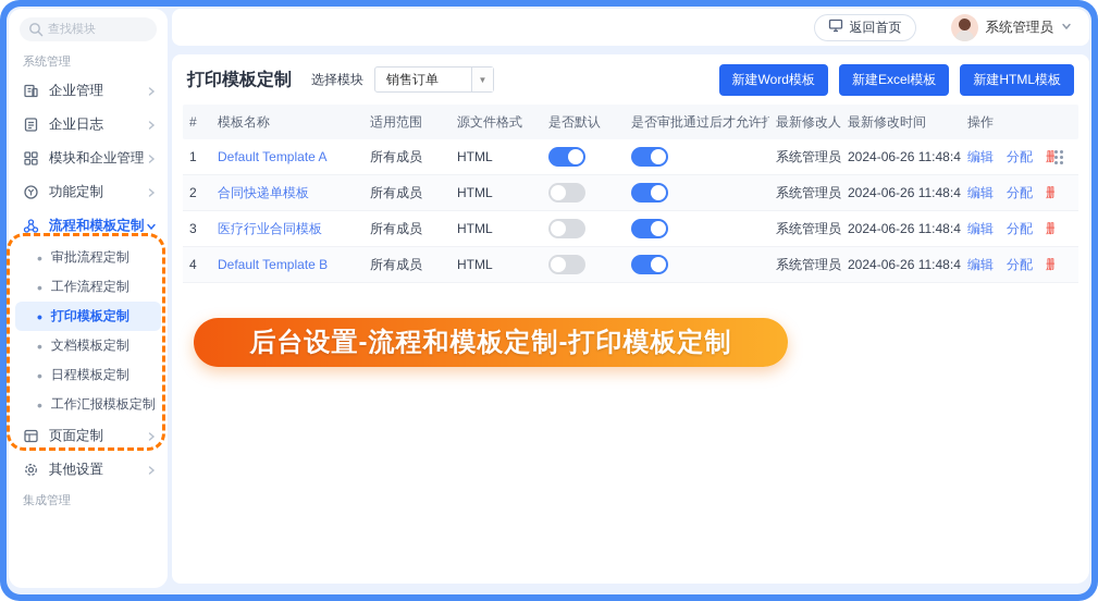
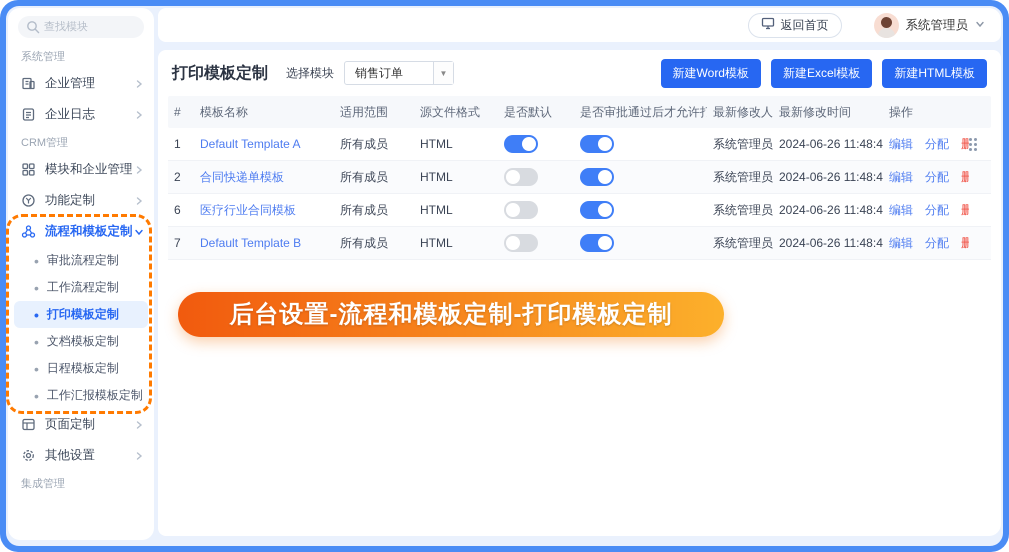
  查找模块
  系统管理
  企业管理
  企业日志
+ CRM管理
  模块和企业管理
  功能定制
  流程和模板定制
  •
  审批流程定制
  •
  工作流程定制
  •
  打印模板定制
  •
  文档模板定制
  •
  日程模板定制
  •
  工作汇报模板定制
  页面定制
  其他设置
  集成管理
  返回首页
  系统管理员
  打印模板定制
  选择模块
  销售订单
  ▼
  新建Word模板 新建Excel模板 新建HTML模板
  #
  模板名称
  适用范围
  源文件格式
  是否默认
  是否审批通过后才允许打
  最新修改人
  最新修改时间
  操作
  1
  Default Template A
  所有成员
  HTML
  系统管理员
  2024-06-26 11:48:4
  编辑
  分配
  2
  合同快递单模板
  所有成员
  HTML
  系统管理员
  2024-06-26 11:48:4
  编辑
  分配
- 3
+ 6
  医疗行业合同模板
  所有成员
  HTML
  系统管理员
  2024-06-26 11:48:4
  编辑
  分配
- 4
+ 7
  Default Template B
  所有成员
  HTML
  系统管理员
  2024-06-26 11:48:4
  编辑
  分配
  后台设置-流程和模板定制-打印模板定制
